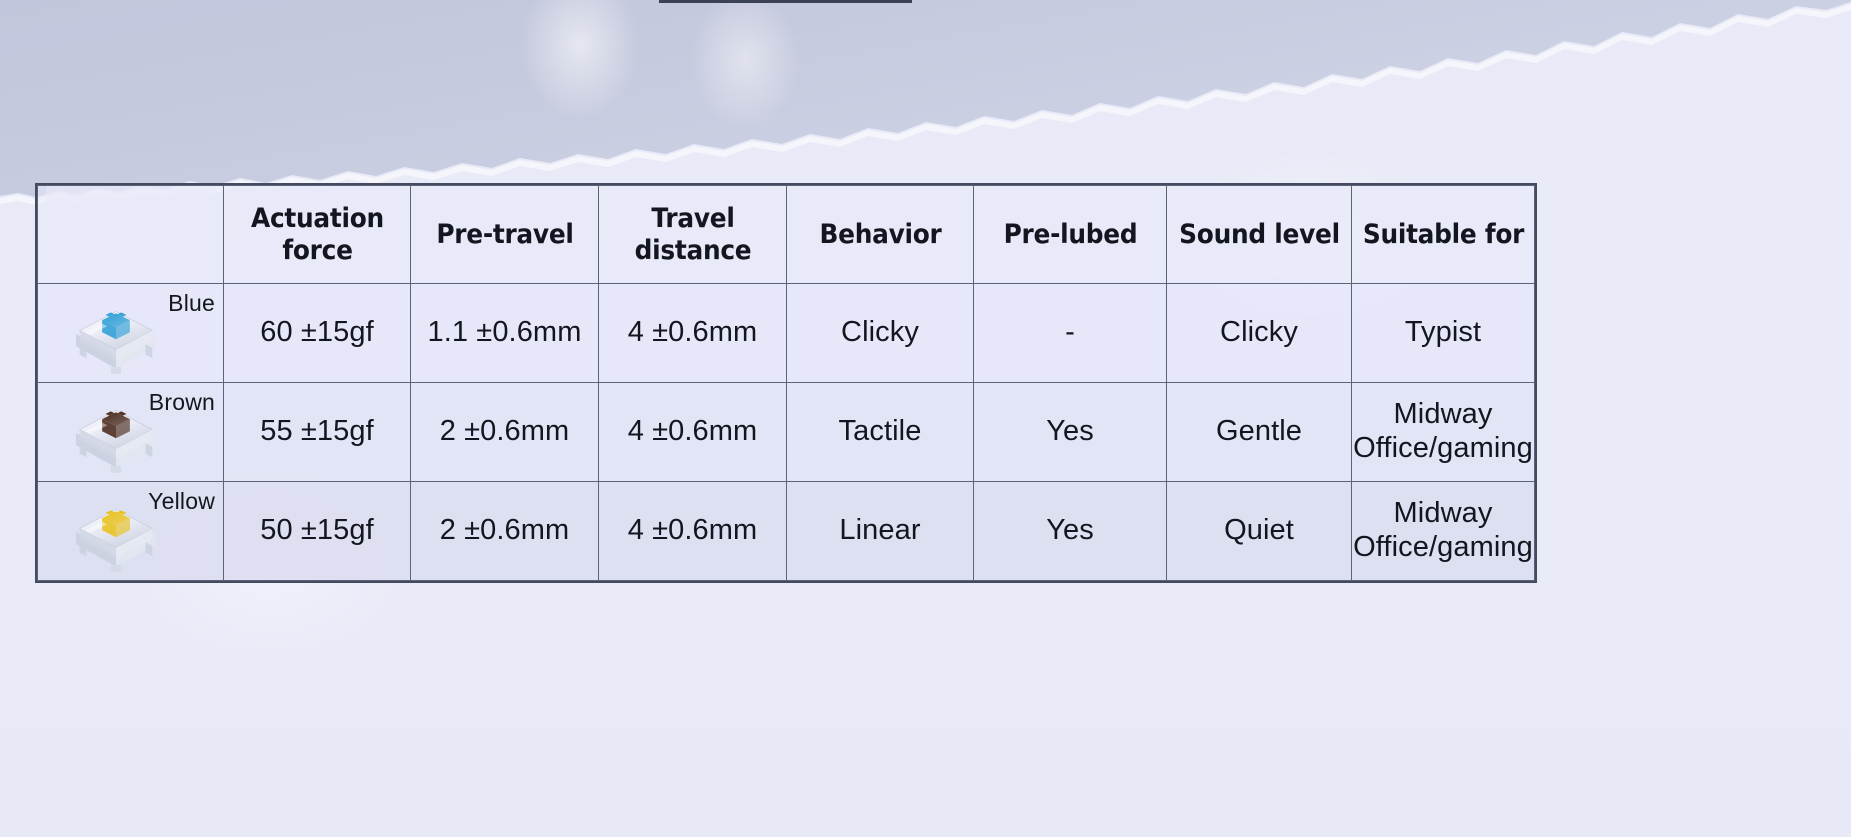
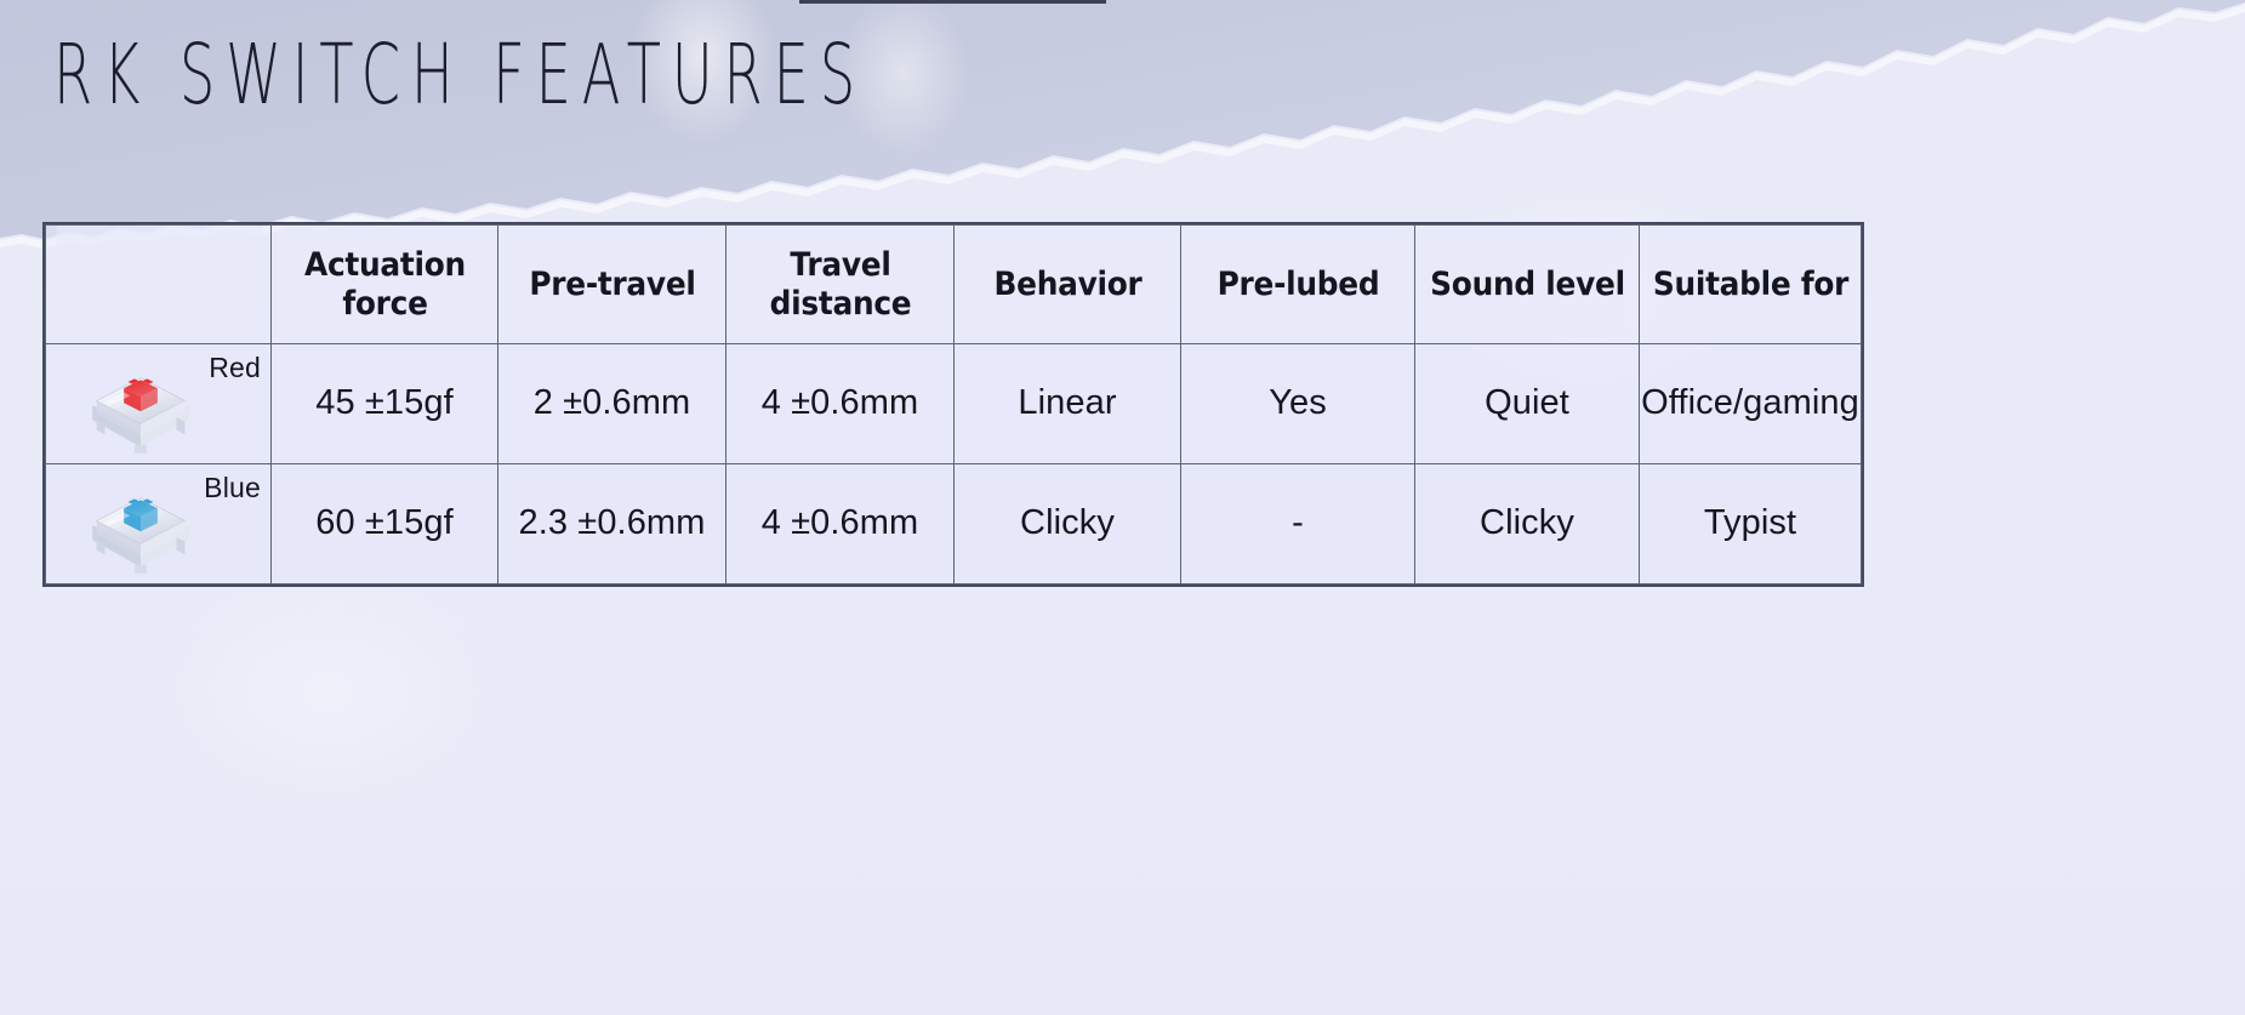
+ RK SWITCH FEATURES
  	Actuation force	Pre-travel	Travel distance	Behavior	Pre-lubed	Sound level	Suitable for
+ Red	45 ±15gf	2 ±0.6mm	4 ±0.6mm	Linear	Yes	Quiet	Office/gaming
- Blue	60 ±15gf	1.1 ±0.6mm	4 ±0.6mm	Clicky	-	Clicky	Typist
+ Blue	60 ±15gf	2.3 ±0.6mm	4 ±0.6mm	Clicky	-	Clicky	Typist
- Brown	55 ±15gf	2 ±0.6mm	4 ±0.6mm	Tactile	Yes	Gentle	Midway Office/gaming
- Yellow	50 ±15gf	2 ±0.6mm	4 ±0.6mm	Linear	Yes	Quiet	Midway Office/gaming
